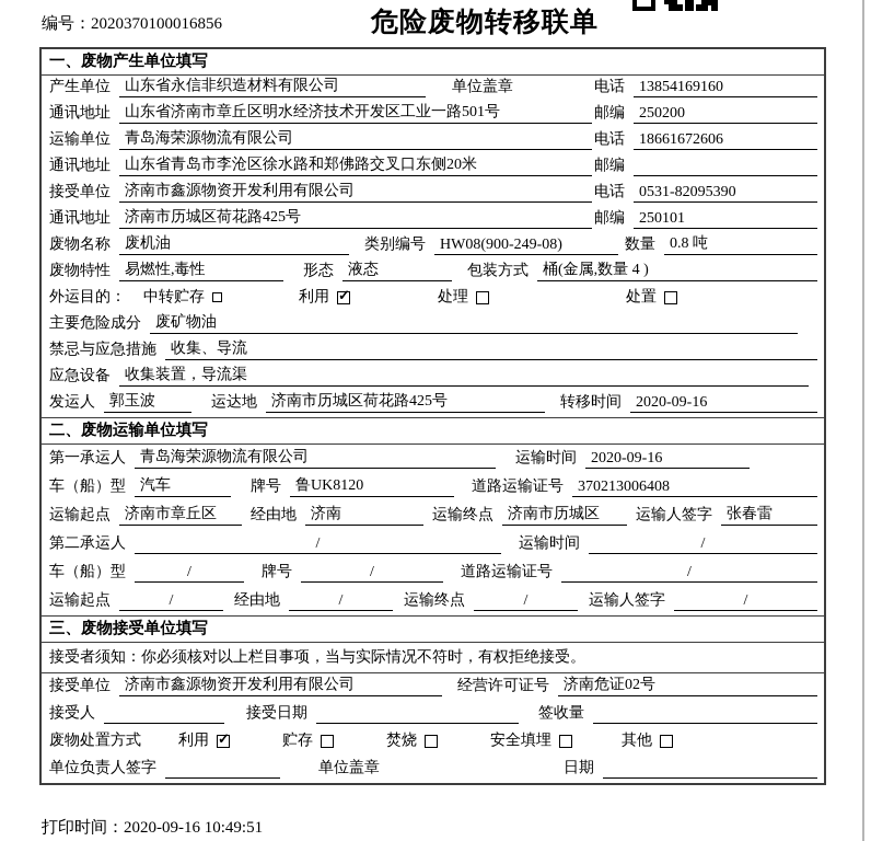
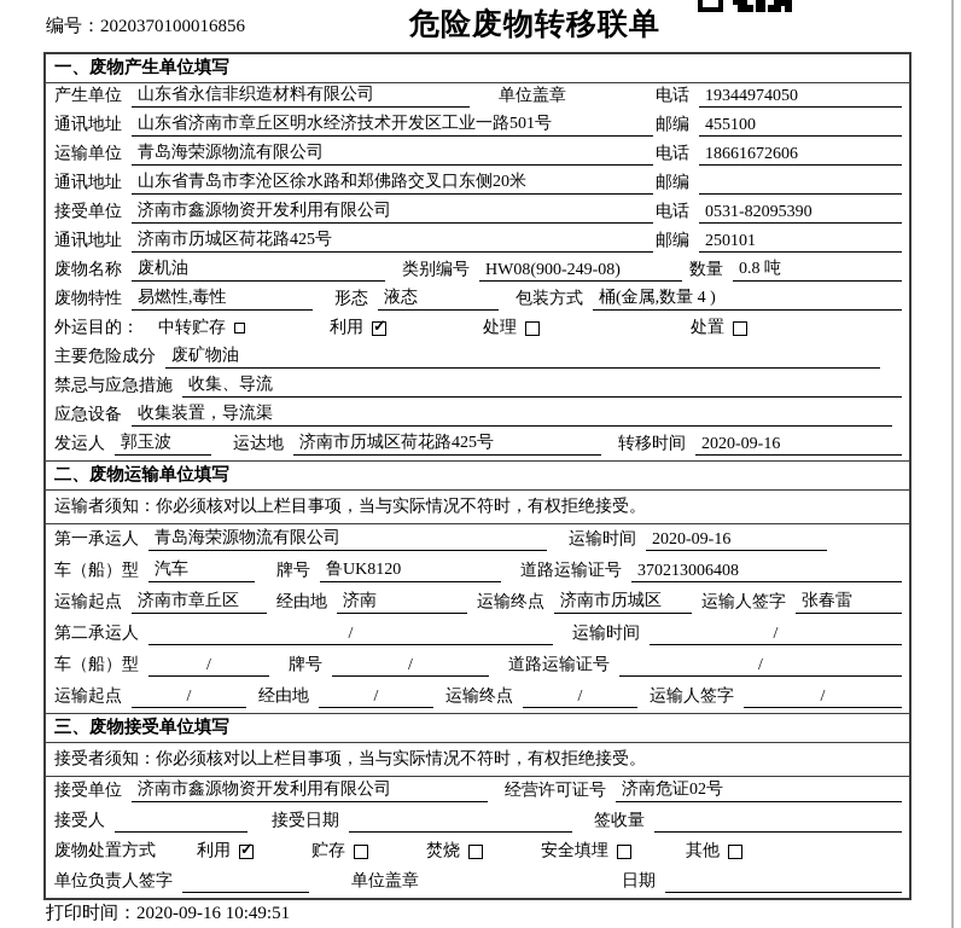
  编号：2020370100016856
  危险废物转移联单
  一、废物产生单位填写
  产生单位
  山东省永信非织造材料有限公司
  单位盖章
  电话
- 13854169160
+ 19344974050
  通讯地址
  山东省济南市章丘区明水经济技术开发区工业一路501号
  邮编
- 250200
+ 455100
  运输单位
  青岛海荣源物流有限公司
  电话
  18661672606
  通讯地址
  山东省青岛市李沧区徐水路和郑佛路交叉口东侧20米
  邮编
  接受单位
  济南市鑫源物资开发利用有限公司
  电话
  0531-82095390
  通讯地址
  济南市历城区荷花路425号
  邮编
  250101
  废物名称
  废机油
  类别编号
  HW08(900-249-08)
  数量
  0.8 吨
  废物特性
  易燃性,毒性
  形态
  液态
  包装方式
  桶(金属,数量 4 )
  外运目的：
  中转贮存
  利用
  处理
  处置
  主要危险成分
  废矿物油
  禁忌与应急措施
  收集、导流
  应急设备
  收集装置，导流渠
  发运人
  郭玉波
  运达地
  济南市历城区荷花路425号
  转移时间
  2020-09-16
  二、废物运输单位填写
+ 运输者须知：你必须核对以上栏目事项，当与实际情况不符时，有权拒绝接受。
  第一承运人
  青岛海荣源物流有限公司
  运输时间
  2020-09-16
  车（船）型
  汽车
  牌号
  鲁UK8120
  道路运输证号
  370213006408
  运输起点
  济南市章丘区
  经由地
  济南
  运输终点
  济南市历城区
  运输人签字
  张春雷
  第二承运人
  /
  运输时间
  /
  车（船）型
  /
  牌号
  /
  道路运输证号
  /
  运输起点
  /
  经由地
  /
  运输终点
  /
  运输人签字
  /
  三、废物接受单位填写
  接受者须知：你必须核对以上栏目事项，当与实际情况不符时，有权拒绝接受。
  接受单位
  济南市鑫源物资开发利用有限公司
  经营许可证号
  济南危证02号
  接受人
  接受日期
  签收量
  废物处置方式
  利用
  贮存
  焚烧
  安全填埋
  其他
  单位负责人签字
  单位盖章
  日期
  打印时间：2020-09-16 10:49:51
